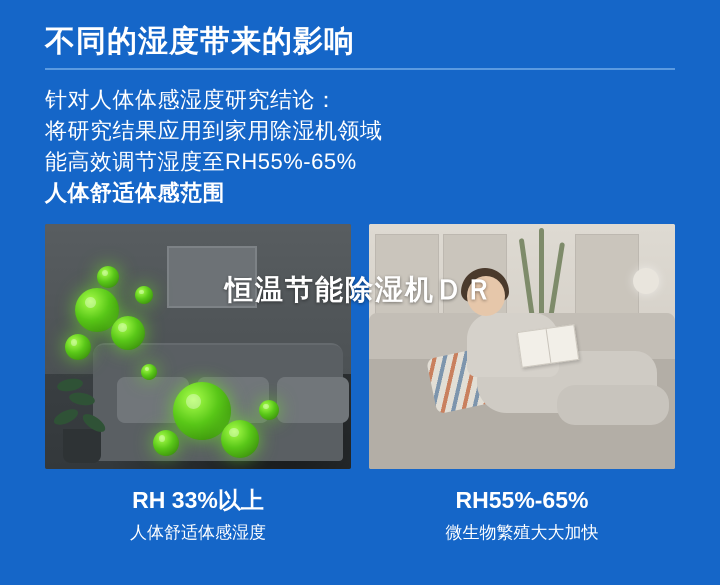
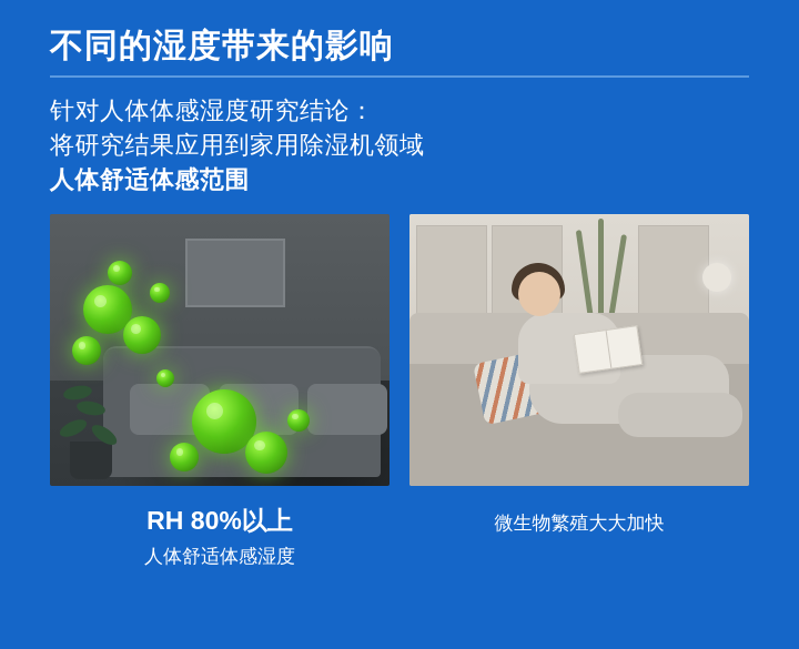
  不同的湿度带来的影响
  针对人体体感湿度研究结论：
  将研究结果应用到家用除湿机领域
- 能高效调节湿度至RH55%-65%
  人体舒适体感范围
- 恒温节能除湿机ＤＲ
- RH 33%以上
+ RH 80%以上
  人体舒适体感湿度
- RH55%-65%
  微生物繁殖大大加快
